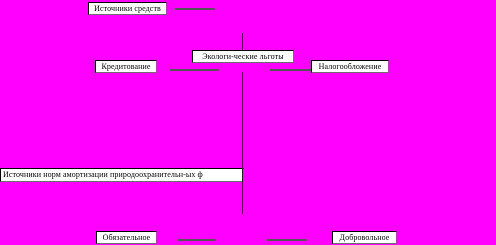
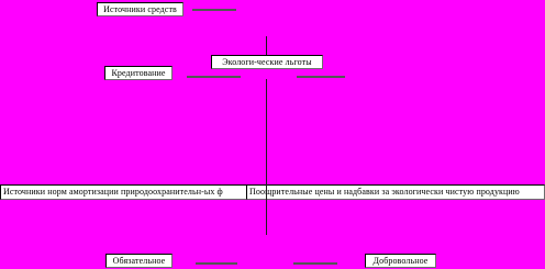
  Источники средств
  Кредитование
  Экологи-ческие льготы
- Налогообложение
  Источники норм амортизации природоохранительн-ых ф
+ Поощрительные цены и надбавки за экологически чистую продукцию
  Обязательное
  Добровольное
